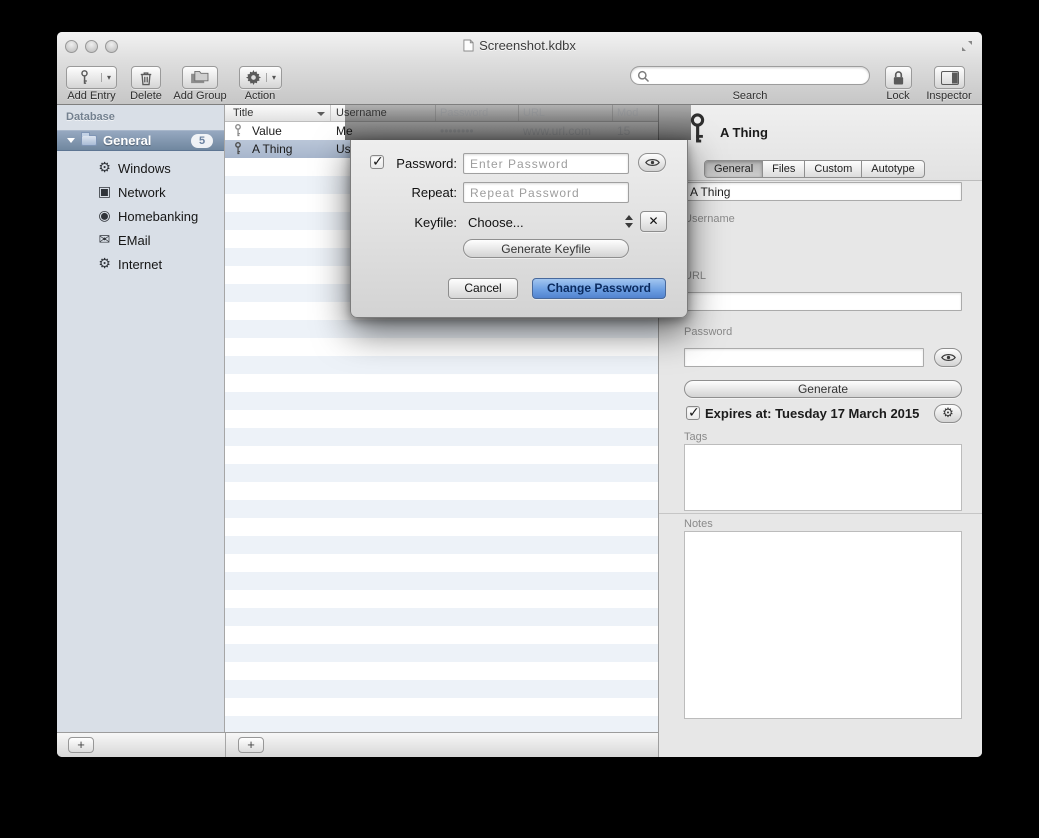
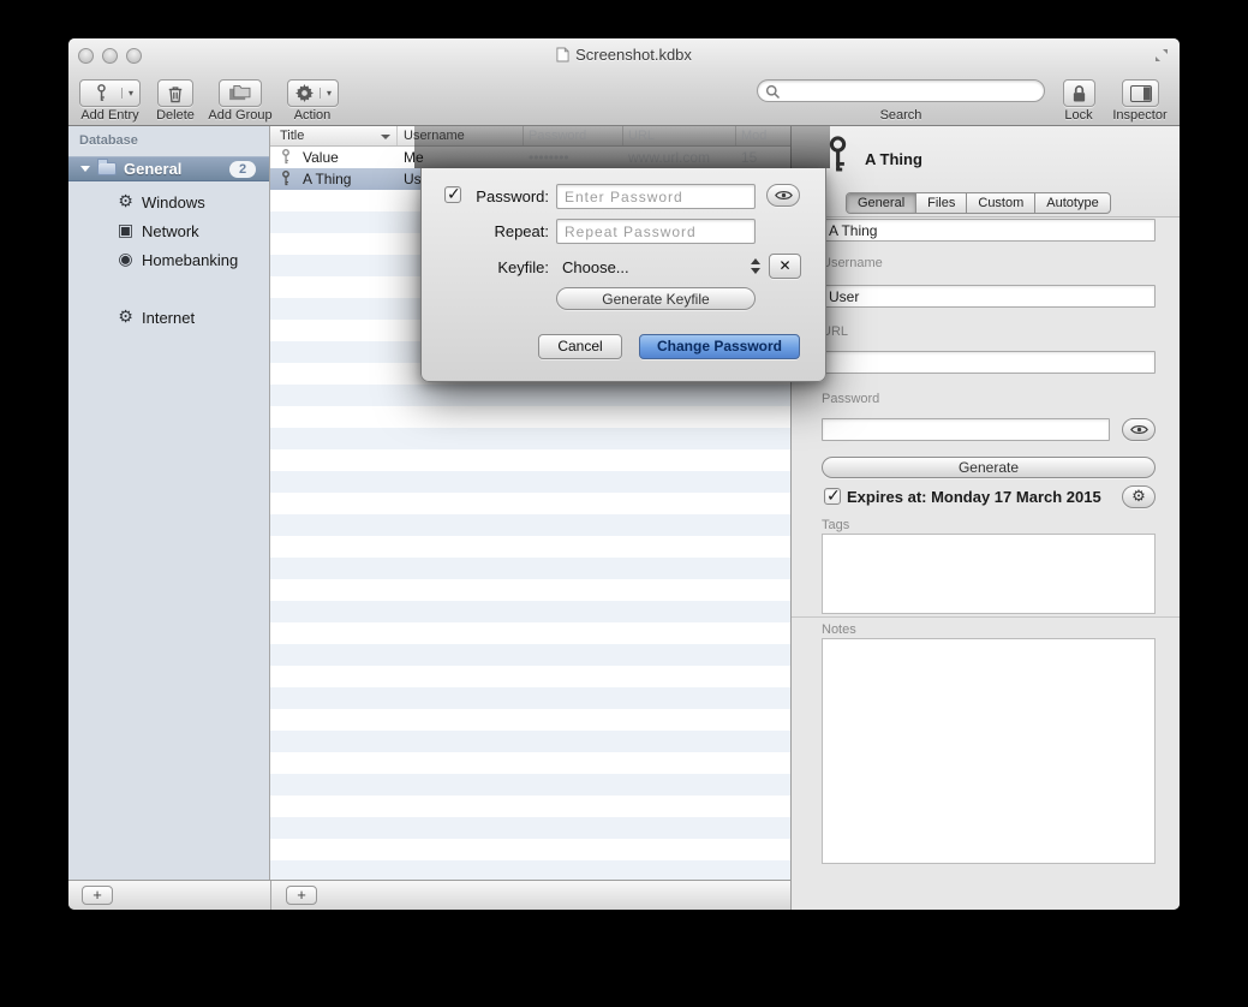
  Screenshot.kdbx
  ▾
  Add Entry
  Delete
  Add Group
  ▾
  Action
  Search
  Lock
  Inspector
  Database
  General
- 5
+ 2
  ⚙
  Windows
  ▣
  Network
  ◉
  Homebanking
- ✉
- EMail
  ⚙
  Internet
  Title
  Value
  A Thing
  +
  +
  A Thing
  General
  Files
  Custom
  Autotype
  A Thing
  sername
+ User
  Password
  Generate
- Expires at: Tuesday 17 March 2015
+ Expires at: Monday 17 March 2015
  ⚙
  Tags
  Notes
  Password:
  Enter Password
  Repeat:
  Repeat Password
  Keyfile:
  Choose...
  ✕
  Generate Keyfile
  Cancel
  Change Password
